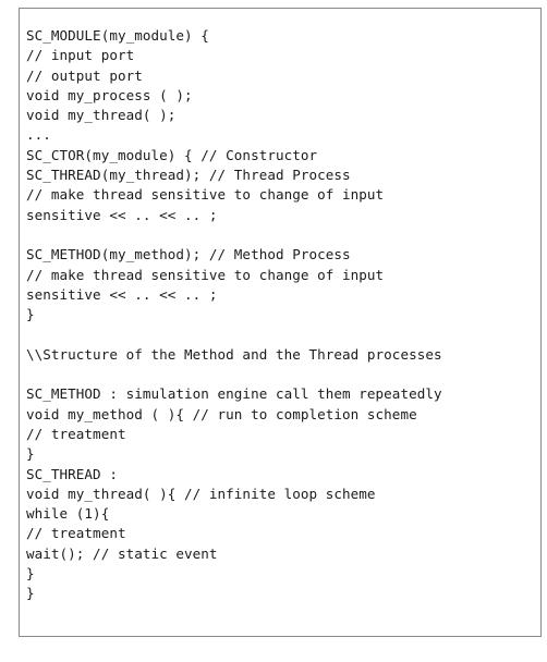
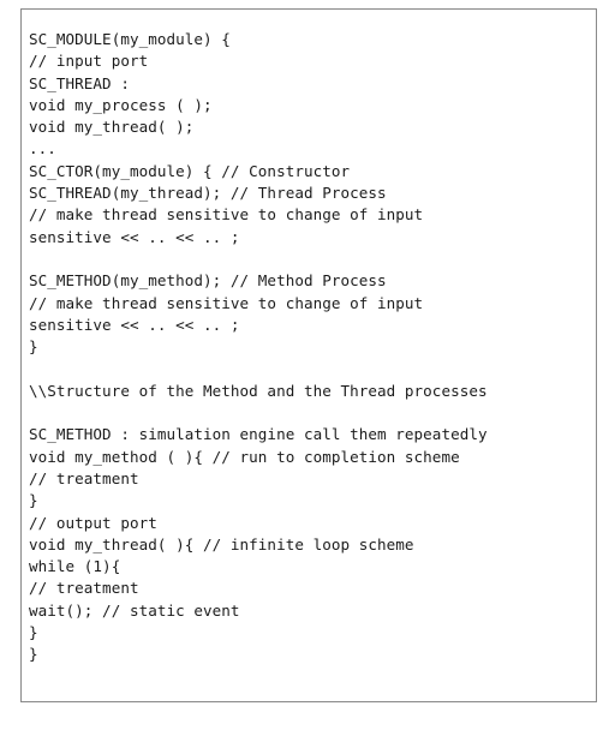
  SC_MODULE(my_module) {
  // input port
- // output port
+ SC_THREAD :
  void my_process ( );
  void my_thread( );
  ...
  SC_CTOR(my_module) { // Constructor
  SC_THREAD(my_thread); // Thread Process
  // make thread sensitive to change of input
  sensitive << .. << .. ;
  SC_METHOD(my_method); // Method Process
  // make thread sensitive to change of input
  sensitive << .. << .. ;
  }
  \\Structure of the Method and the Thread processes
  SC_METHOD : simulation engine call them repeatedly
  void my_method ( ){ // run to completion scheme
  // treatment
  }
- SC_THREAD :
+ // output port
  void my_thread( ){ // infinite loop scheme
  while (1){
  // treatment
  wait(); // static event
  }
  }
